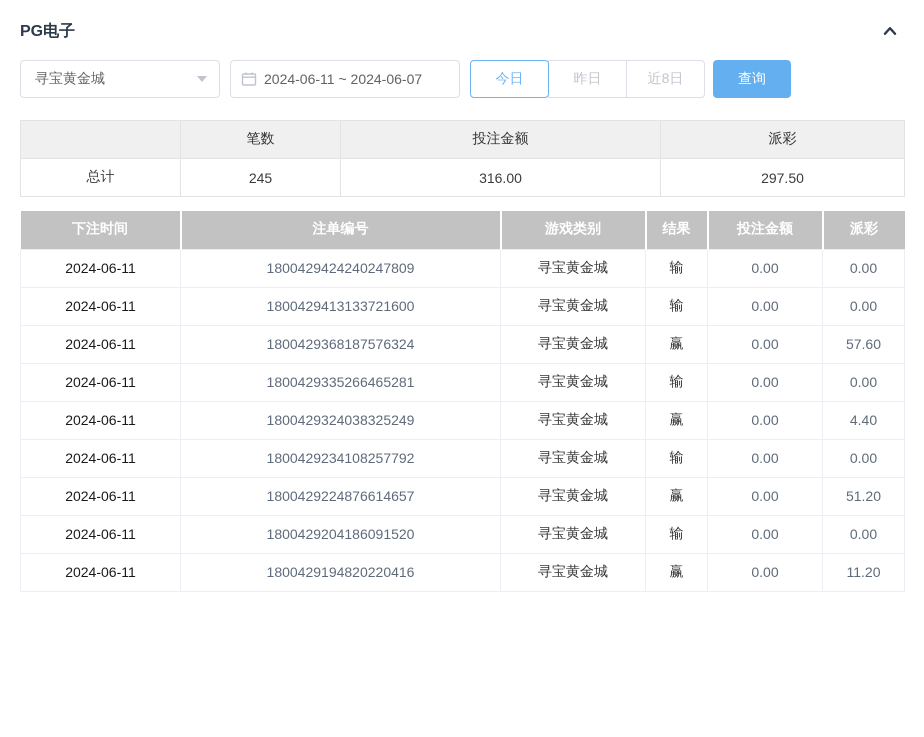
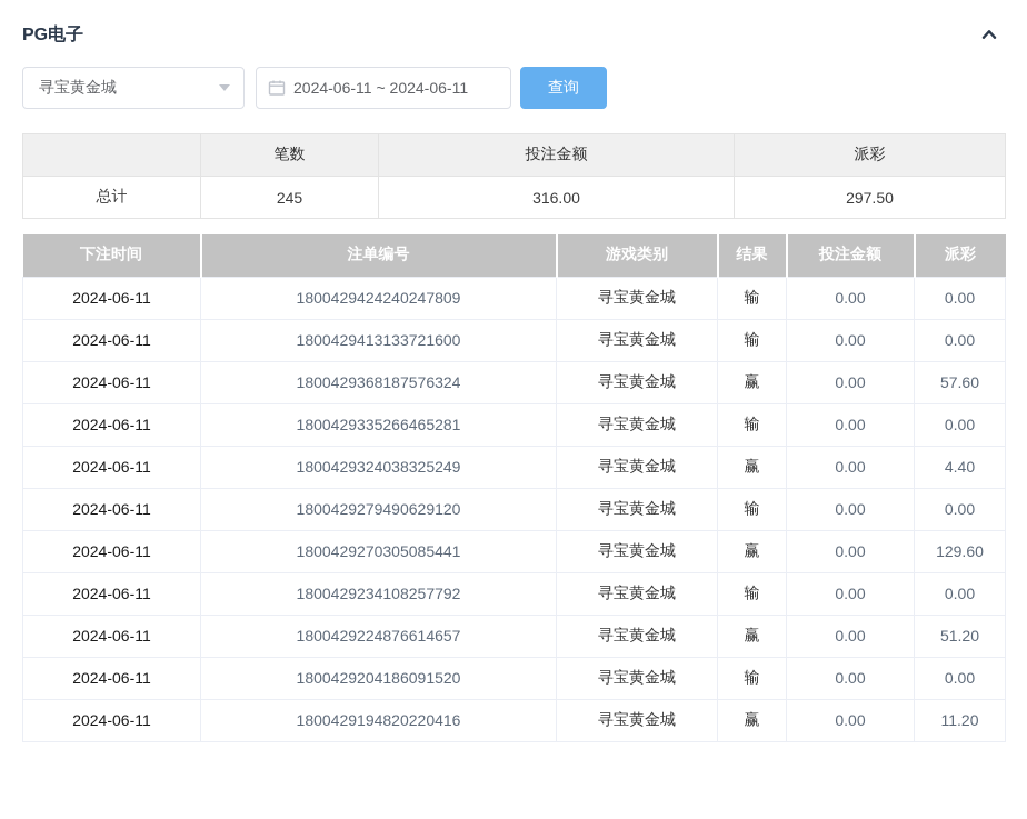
  PG电子
  寻宝黄金城
- 2024-06-11 ~ 2024-06-07
+ 2024-06-11 ~ 2024-06-11
- 今日
- 昨日
- 近8日
  查询
  	笔数	投注金额	派彩
  总计	245	316.00	297.50
  下注时间	注单编号	游戏类别	结果	投注金额	派彩
  2024-06-11	1800429424240247809	寻宝黄金城	输	0.00	0.00
  2024-06-11	1800429413133721600	寻宝黄金城	输	0.00	0.00
  2024-06-11	1800429368187576324	寻宝黄金城	赢	0.00	57.60
  2024-06-11	1800429335266465281	寻宝黄金城	输	0.00	0.00
  2024-06-11	1800429324038325249	寻宝黄金城	赢	0.00	4.40
+ 2024-06-11	1800429279490629120	寻宝黄金城	输	0.00	0.00
+ 2024-06-11	1800429270305085441	寻宝黄金城	赢	0.00	129.60
  2024-06-11	1800429234108257792	寻宝黄金城	输	0.00	0.00
  2024-06-11	1800429224876614657	寻宝黄金城	赢	0.00	51.20
  2024-06-11	1800429204186091520	寻宝黄金城	输	0.00	0.00
  2024-06-11	1800429194820220416	寻宝黄金城	赢	0.00	11.20
